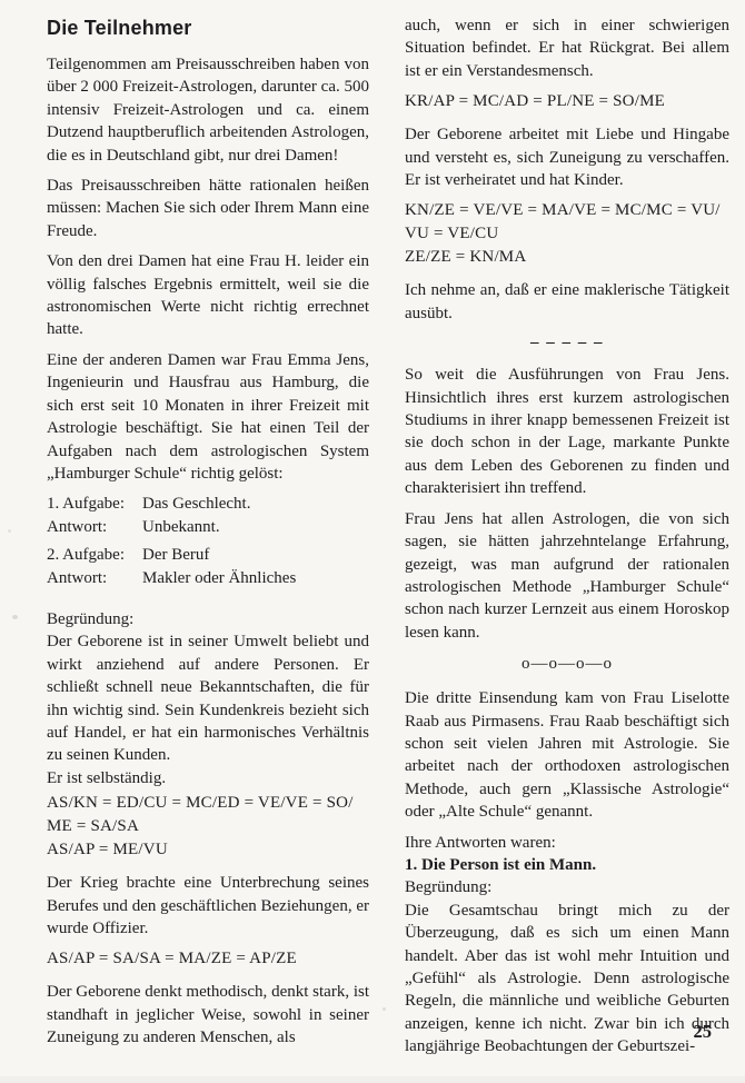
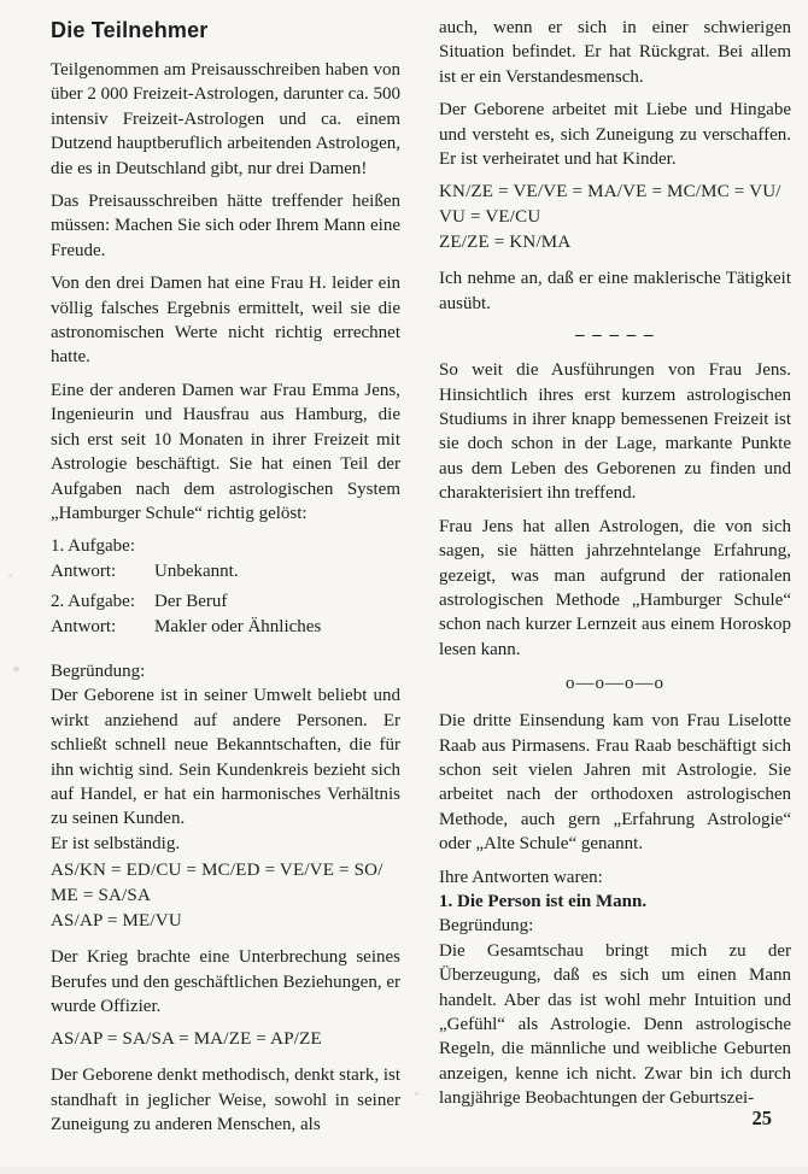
  Die Teilnehmer
  Teilgenommen am Preisausschreiben haben von über 2 000 Freizeit-Astrologen, darunter ca. 500 intensiv Freizeit-Astrologen und ca. einem Dutzend hauptberuflich arbeitenden Astrologen, die es in Deutschland gibt, nur drei Damen!
- Das Preisausschreiben hätte rationalen heißen müssen: Machen Sie sich oder Ihrem Mann eine Freude.
+ Das Preisausschreiben hätte treffender heißen müssen: Machen Sie sich oder Ihrem Mann eine Freude.
  Von den drei Damen hat eine Frau H. leider ein völlig falsches Ergebnis ermittelt, weil sie die astronomischen Werte nicht richtig errechnet hatte.
  Eine der anderen Damen war Frau Emma Jens, Ingenieurin und Hausfrau aus Hamburg, die sich erst seit 10 Monaten in ihrer Freizeit mit Astrologie beschäftigt. Sie hat einen Teil der Aufgaben nach dem astrologischen System „Hamburger Schule“ richtig gelöst:
  1. Aufgabe:
- Das Geschlecht.
  Antwort:
  Unbekannt.
  2. Aufgabe:
  Der Beruf
  Antwort:
  Makler oder Ähnliches
  Begründung:
  Der Geborene ist in seiner Umwelt beliebt und wirkt anziehend auf andere Personen. Er schließt schnell neue Bekanntschaften, die für ihn wichtig sind. Sein Kundenkreis bezieht sich auf Handel, er hat ein harmonisches Verhältnis zu seinen Kunden.
  Er ist selbständig.
  AS/KN = ED/CU = MC/ED = VE/VE = SO/
  ME = SA/SA
  AS/AP = ME/VU
  Der Krieg brachte eine Unterbrechung seines Berufes und den geschäftlichen Beziehungen, er wurde Offizier.
  AS/AP = SA/SA = MA/ZE = AP/ZE
  Der Geborene denkt methodisch, denkt stark, ist standhaft in jeglicher Weise, sowohl in seiner Zuneigung zu anderen Menschen, als
  auch, wenn er sich in einer schwierigen Situation befindet. Er hat Rückgrat. Bei allem ist er ein Verstandesmensch.
- KR/AP = MC/AD = PL/NE = SO/ME
  Der Geborene arbeitet mit Liebe und Hingabe und versteht es, sich Zuneigung zu verschaffen. Er ist verheiratet und hat Kinder.
  KN/ZE = VE/VE = MA/VE = MC/MC = VU/
  VU = VE/CU
  ZE/ZE = KN/MA
  Ich nehme an, daß er eine maklerische Tätigkeit ausübt.
  – – – – –
  So weit die Ausführungen von Frau Jens. Hinsichtlich ihres erst kurzem astrologischen Studiums in ihrer knapp bemessenen Freizeit ist sie doch schon in der Lage, markante Punkte aus dem Leben des Geborenen zu finden und charakterisiert ihn treffend.
  Frau Jens hat allen Astrologen, die von sich sagen, sie hätten jahrzehntelange Erfahrung, gezeigt, was man aufgrund der rationalen astrologischen Methode „Hamburger Schule“ schon nach kurzer Lernzeit aus einem Horoskop lesen kann.
  o—o—o—o
- Die dritte Einsendung kam von Frau Liselotte Raab aus Pirmasens. Frau Raab beschäftigt sich schon seit vielen Jahren mit Astrologie. Sie arbeitet nach der orthodoxen astrologischen Methode, auch gern „Klassische Astrologie“ oder „Alte Schule“ genannt.
+ Die dritte Einsendung kam von Frau Liselotte Raab aus Pirmasens. Frau Raab beschäftigt sich schon seit vielen Jahren mit Astrologie. Sie arbeitet nach der orthodoxen astrologischen Methode, auch gern „Erfahrung Astrologie“ oder „Alte Schule“ genannt.
  Ihre Antworten waren:
  1. Die Person ist ein Mann.
  Begründung:
  Die Gesamtschau bringt mich zu der Überzeugung, daß es sich um einen Mann handelt. Aber das ist wohl mehr Intuition und „Gefühl“ als Astrologie. Denn astrologische Regeln, die männliche und weibliche Geburten anzeigen, kenne ich nicht. Zwar bin ich durch langjährige Beobachtungen der Geburtszei-
  25
